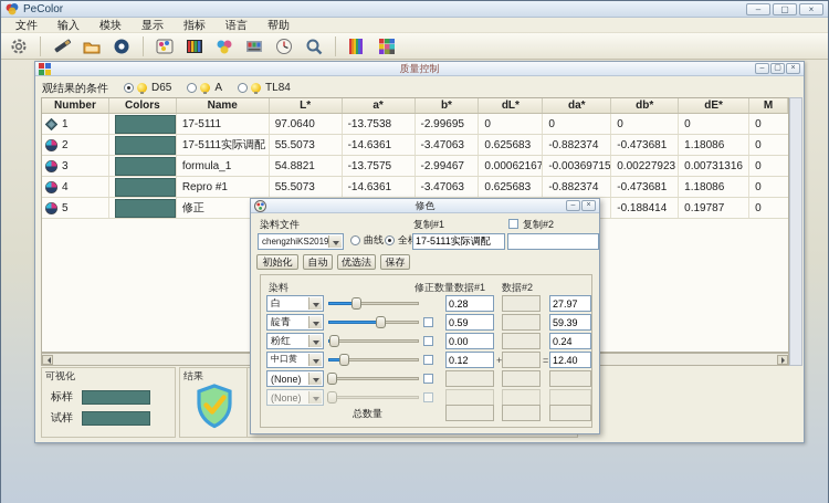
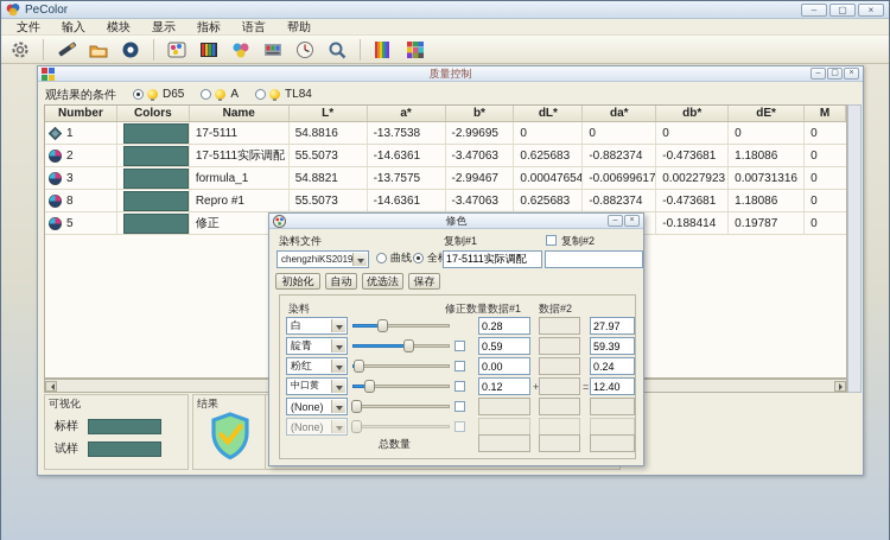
  PeColor
  –
  ▢
  ×
  文件
  输入
  模块
  显示
  指标
  语言
  帮助
  质量控制
  观结果的条件
  D65
  A
  TL84
  Number
  Colors
  Name
  L*
  a*
  b*
  dL*
  da*
  db*
  dE*
  M
  1
  17-5111
- 97.0640
+ 54.8816
  -13.7538
  -2.99695
  0
  0
  0
  0
  0
  2
  17-5111实际调配
  55.5073
  -14.6361
  -3.47063
  0.625683
  -0.882374
  -0.473681
  1.18086
  0
  3
  formula_1
  54.8821
  -13.7575
  -2.99467
- 0.00062167
+ 0.00047654
- -0.00369715
+ -0.00699617
  0.00227923
  0.00731316
  0
- 4
+ 8
  Repro #1
  55.5073
  -14.6361
  -3.47063
  0.625683
  -0.882374
  -0.473681
  1.18086
  0
  5
  修正
  -0.188414
  0.19787
  0
  可视化
  标样
  试样
  结果
  修色
  染料文件
  chengzhiKS2019
  曲线
  复制#1
  17-5111实际调配
  复制#2
  初始化
  自动
  优选法
  保存
  染料
  修正数量
  数据#1
  数据#2
  白
  0.28
  27.97
  靛青
  0.59
  59.39
  粉红
  0.00
  0.24
  中口黄
  0.12
  +
  =
  12.40
  (None)
  (None)
  总数量
